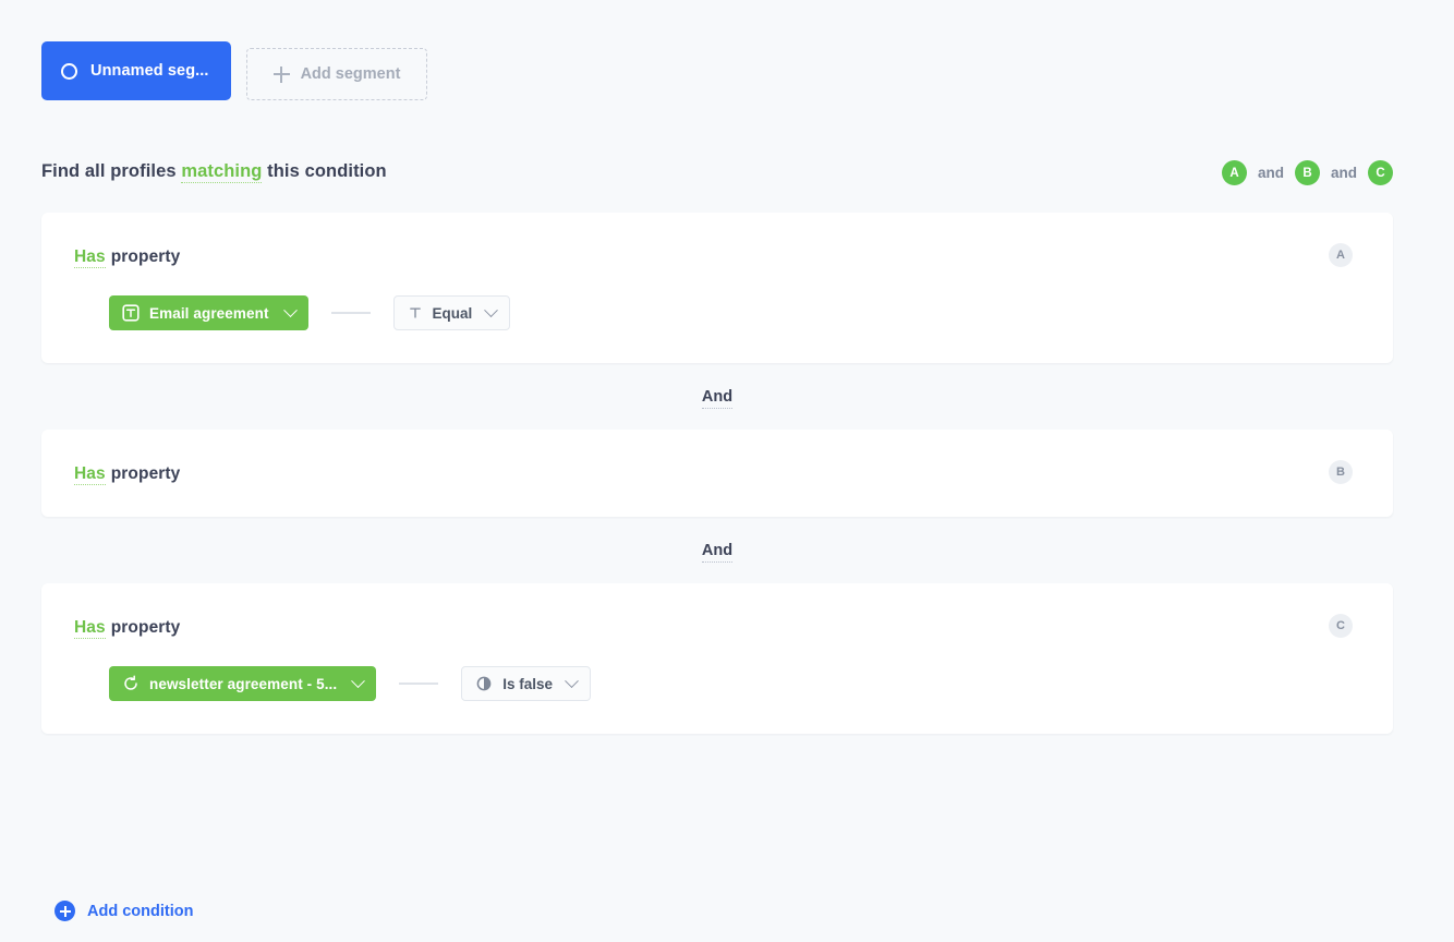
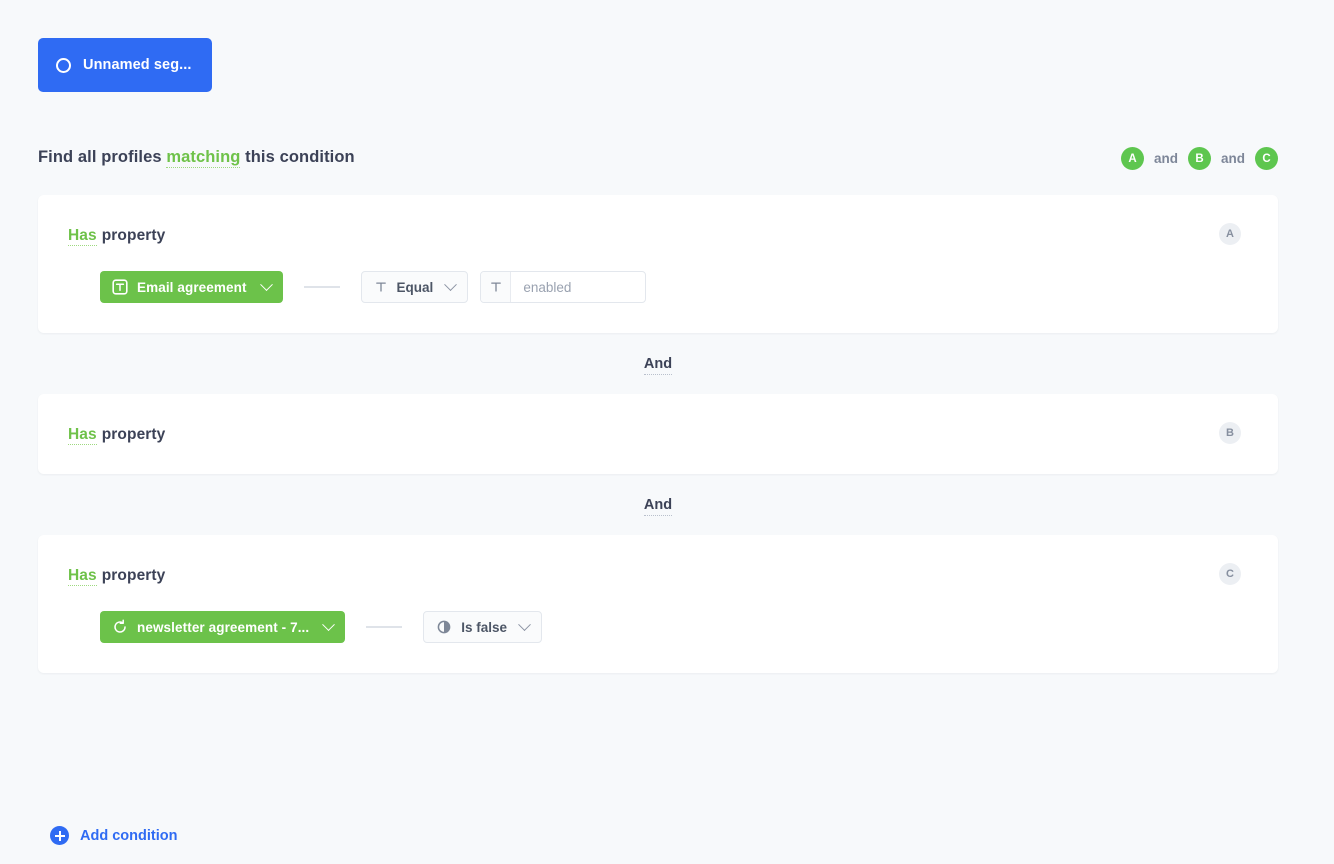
  Unnamed seg...
- Add segment
  Find all profiles matching this condition
  A
  and
  B
  and
  C
  A
  Has property
  Email agreement
  Equal
+ enabled
  And
  B
  Has property
  And
  C
  Has property
- newsletter agreement - 5...
+ newsletter agreement - 7...
  Is false
  Add condition
